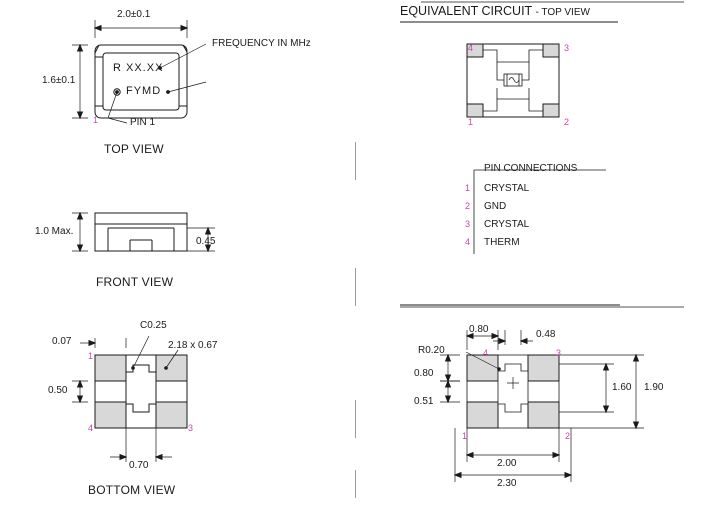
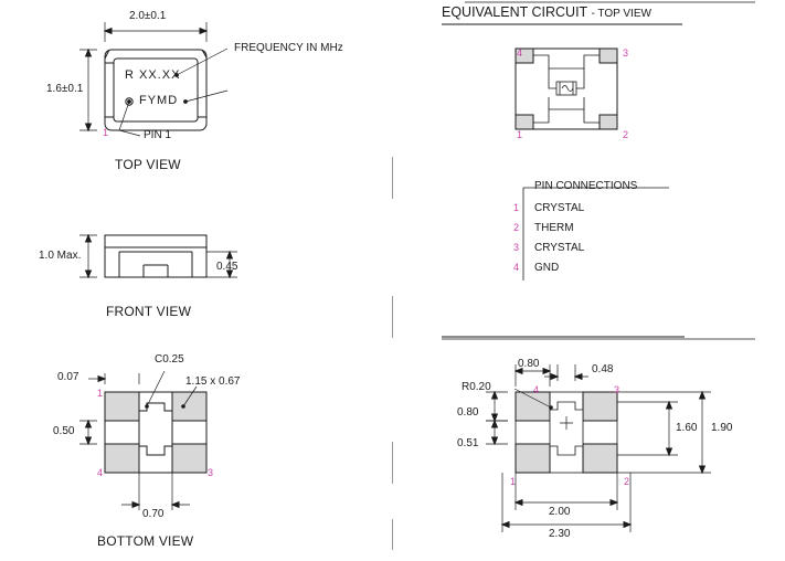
  2.0±0.1
  1.6±0.1
  R XX.XX
  FYMD
  FREQUENCY IN MHz
  PIN 1
  1
  TOP VIEW
  1.0 Max.
  0.45
  FRONT VIEW
  C0.25
- 2.18 x 0.67
+ 1.15 x 0.67
  0.07
  0.50
  0.70
  1
  3
  4
  BOTTOM VIEW
  EQUIVALENT CIRCUIT - TOP VIEW
  4
  3
  1
  2
  PIN CONNECTIONS
  1
  CRYSTAL
  2
- GND
+ THERM
  3
  CRYSTAL
  4
- THERM
+ GND
  0.80
  0.48
  R0.20
  0.80
  0.51
  1.60
  1.90
  2.00
  2.30
  4
  3
  1
  2
